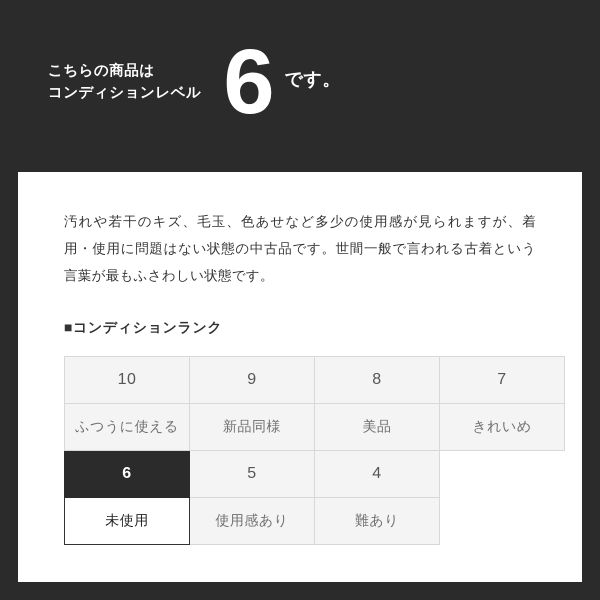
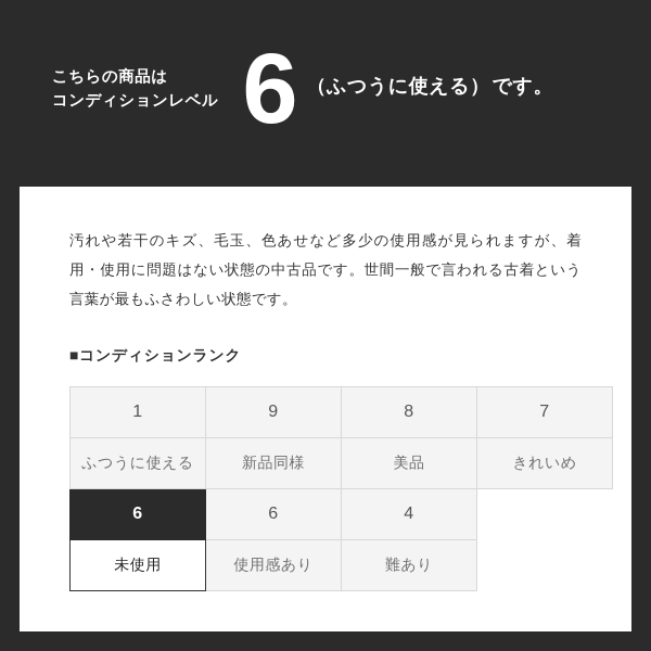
  こちらの商品は
  コンディションレベル
  6
+ （ふつうに使える）
  です。
  汚れや若干のキズ、毛玉、色あせなど多少の使用感が見られますが、着用・使用に問題はない状態の中古品です。世間一般で言われる古着という言葉が最もふさわしい状態です。
  ■コンディションランク
- 10	9	8	7
+ 1	9	8	7
  ふつうに使える	新品同様	美品	きれいめ
- 6	5	4
+ 6	6	4
  未使用	使用感あり	難あり
